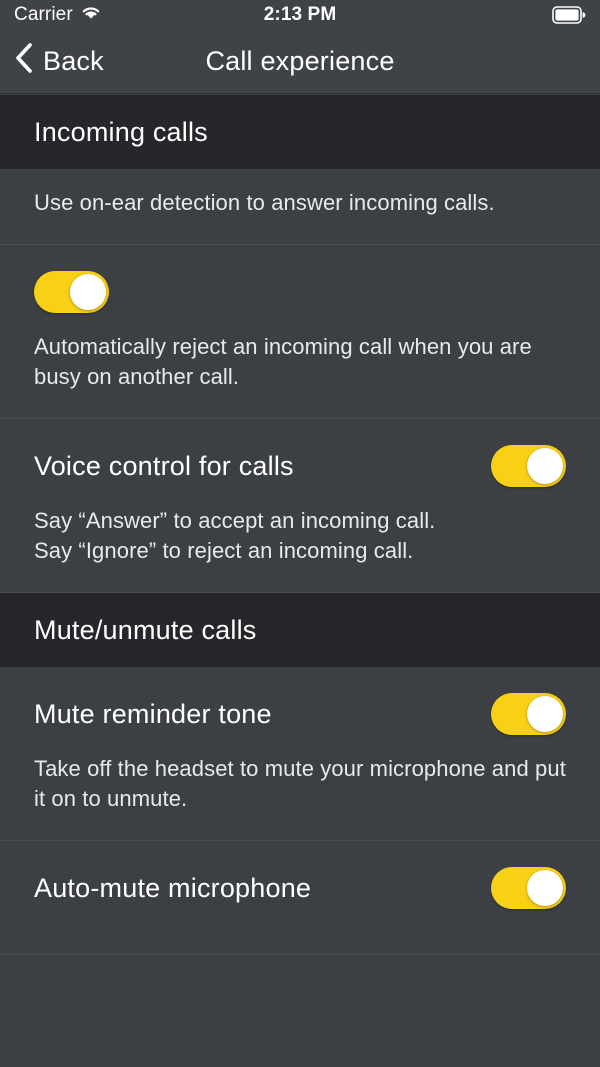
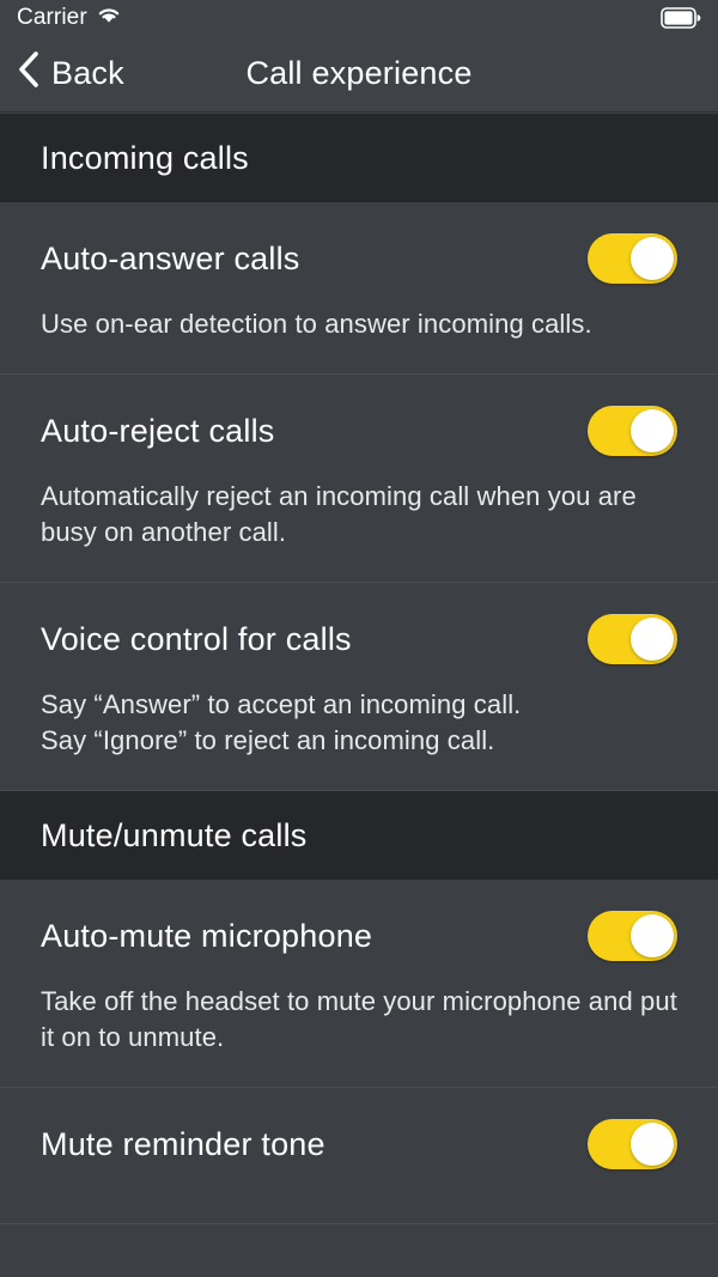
  Carrier
- 2:13 PM
  Back
  Call experience
  Incoming calls
+ Auto-answer calls
  Use on-ear detection to answer incoming calls.
+ Auto-reject calls
  Automatically reject an incoming call when you are busy on another call.
  Voice control for calls
  Say “Answer” to accept an incoming call.
  Say “Ignore” to reject an incoming call.
  Mute/unmute calls
- Mute reminder tone
+ Auto-mute microphone
  Take off the headset to mute your microphone and put it on to unmute.
- Auto-mute microphone
+ Mute reminder tone
